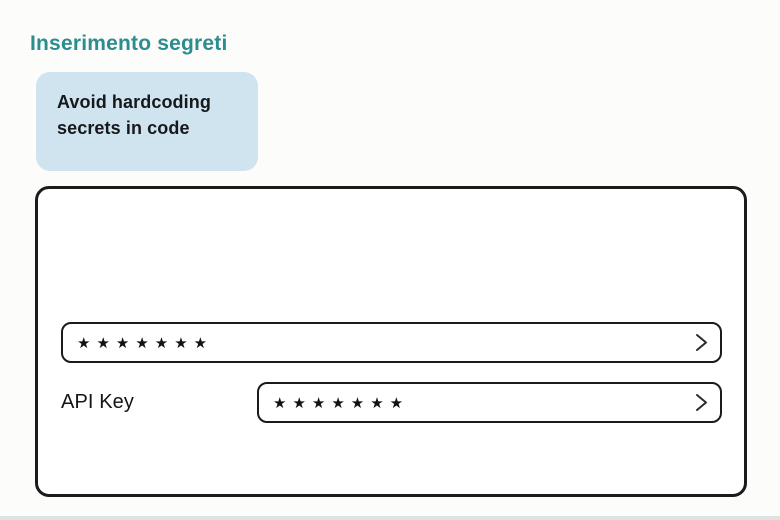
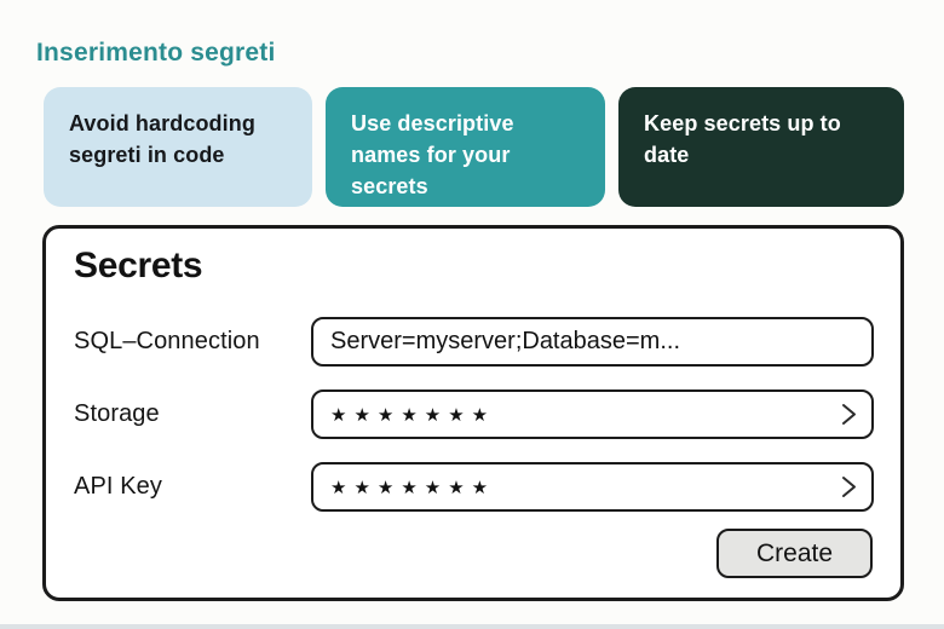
  Inserimento segreti
- Avoid hardcoding secrets in code
+ Avoid hardcoding segreti in code
+ Use descriptive names for your secrets
+ Keep secrets up to date
+ Secrets
+ SQL–Connection
+ Server=myserver;Database=m...
+ Storage
  ★★★★★★★
  API Key
  ★★★★★★★
+ Create
